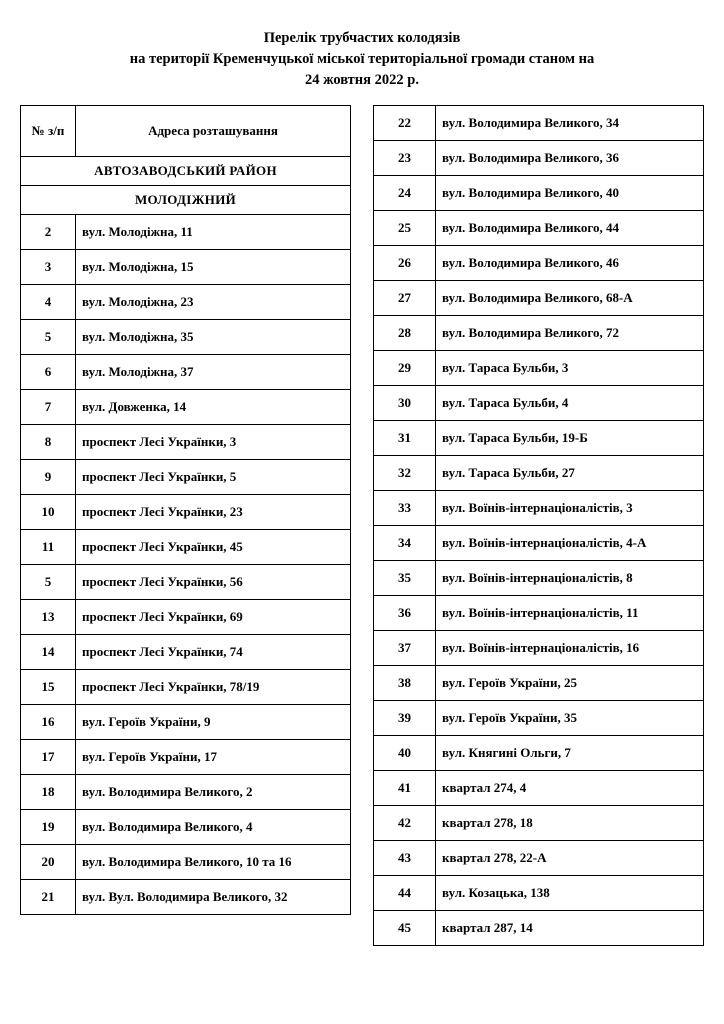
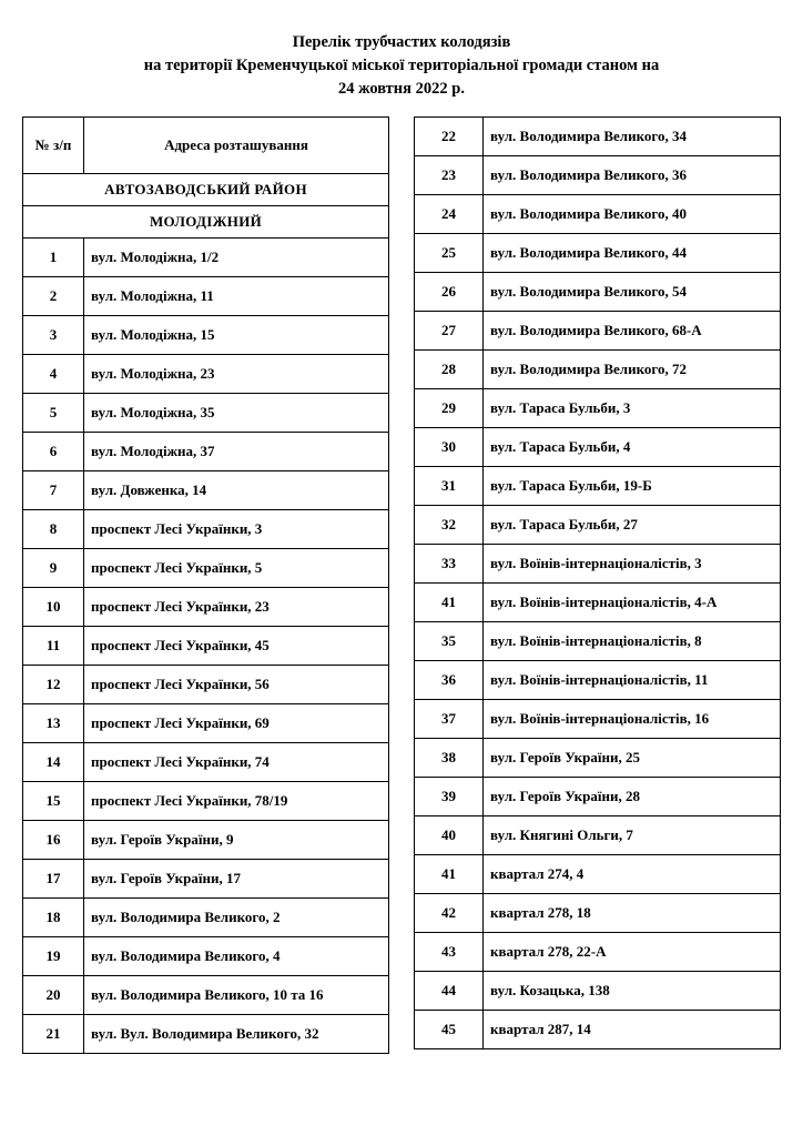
  Перелік трубчастих колодязів
  на території Кременчуцької міської територіальної громади станом на
  24 жовтня 2022 р.
  № з/п	Адреса розташування
  АВТОЗАВОДСЬКИЙ РАЙОН
  МОЛОДІЖНИЙ
+ 1	вул. Молодіжна, 1/2
  2	вул. Молодіжна, 11
  3	вул. Молодіжна, 15
  4	вул. Молодіжна, 23
  5	вул. Молодіжна, 35
  6	вул. Молодіжна, 37
  7	вул. Довженка, 14
  8	проспект Лесі Українки, 3
  9	проспект Лесі Українки, 5
  10	проспект Лесі Українки, 23
  11	проспект Лесі Українки, 45
- 5	проспект Лесі Українки, 56
+ 12	проспект Лесі Українки, 56
  13	проспект Лесі Українки, 69
  14	проспект Лесі Українки, 74
  15	проспект Лесі Українки, 78/19
  16	вул. Героїв України, 9
  17	вул. Героїв України, 17
  18	вул. Володимира Великого, 2
  19	вул. Володимира Великого, 4
  20	вул. Володимира Великого, 10 та 16
  21	вул. Вул. Володимира Великого, 32
  22	вул. Володимира Великого, 34
  23	вул. Володимира Великого, 36
  24	вул. Володимира Великого, 40
  25	вул. Володимира Великого, 44
- 26	вул. Володимира Великого, 46
+ 26	вул. Володимира Великого, 54
  27	вул. Володимира Великого, 68-А
  28	вул. Володимира Великого, 72
  29	вул. Тараса Бульби, 3
  30	вул. Тараса Бульби, 4
  31	вул. Тараса Бульби, 19-Б
  32	вул. Тараса Бульби, 27
  33	вул. Воїнів-інтернаціоналістів, 3
- 34	вул. Воїнів-інтернаціоналістів, 4-А
+ 41	вул. Воїнів-інтернаціоналістів, 4-А
  35	вул. Воїнів-інтернаціоналістів, 8
  36	вул. Воїнів-інтернаціоналістів, 11
  37	вул. Воїнів-інтернаціоналістів, 16
  38	вул. Героїв України, 25
- 39	вул. Героїв України, 35
+ 39	вул. Героїв України, 28
  40	вул. Княгині Ольги, 7
  41	квартал 274, 4
  42	квартал 278, 18
  43	квартал 278, 22-А
  44	вул. Козацька, 138
  45	квартал 287, 14
